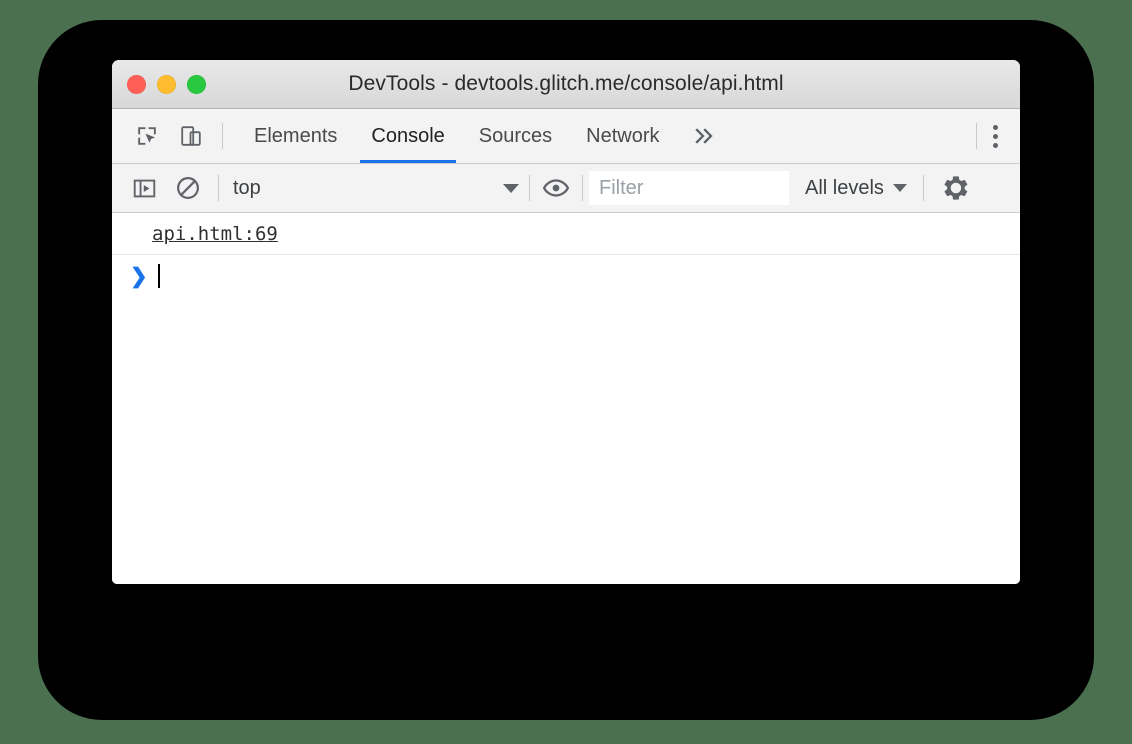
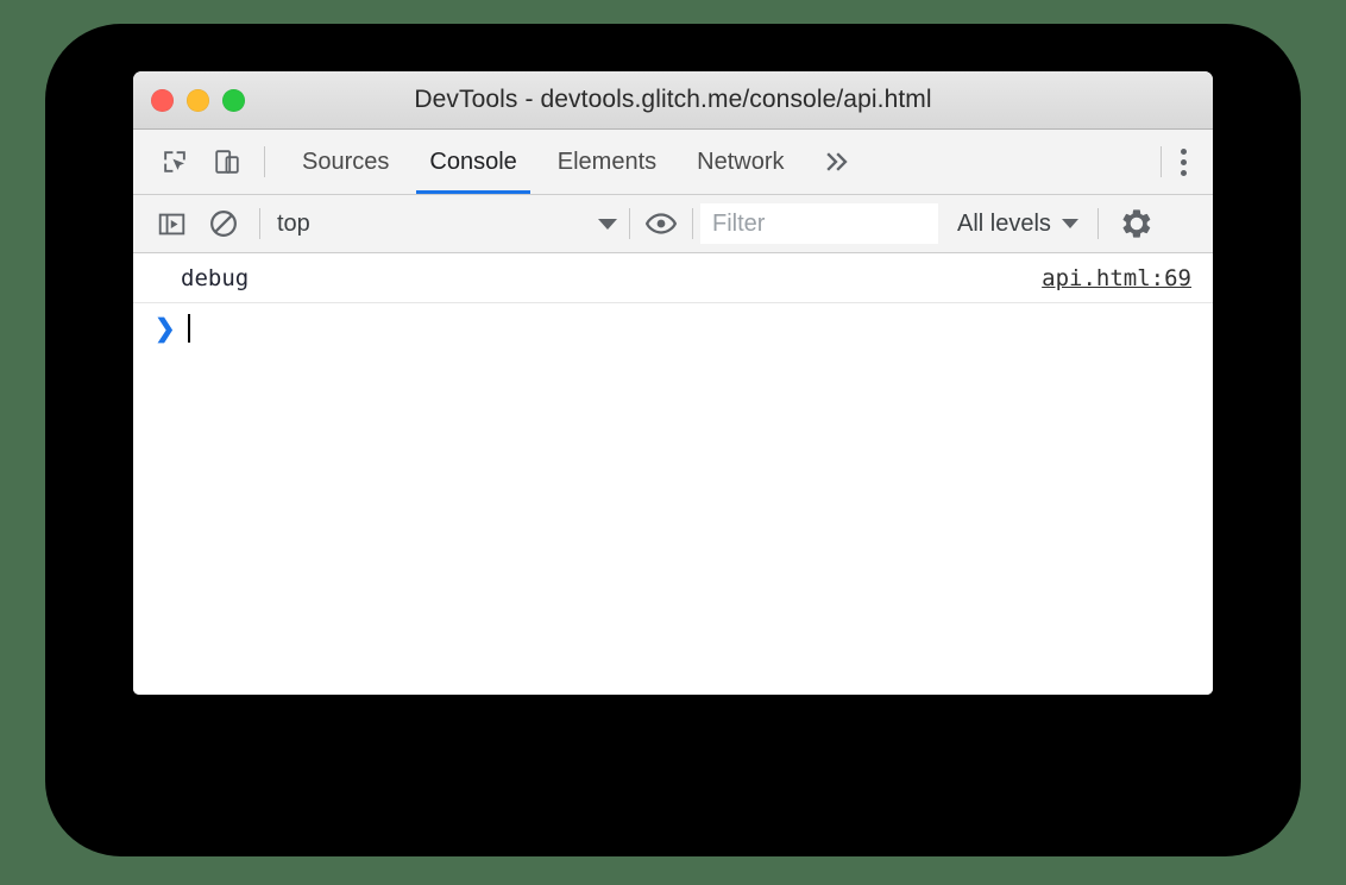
  DevTools - devtools.glitch.me/console/api.html
- Elements
+ Sources
  Console
- Sources
+ Elements
  Network
  top
  Filter
  All levels
+ debug
  api.html:69
  ❯
